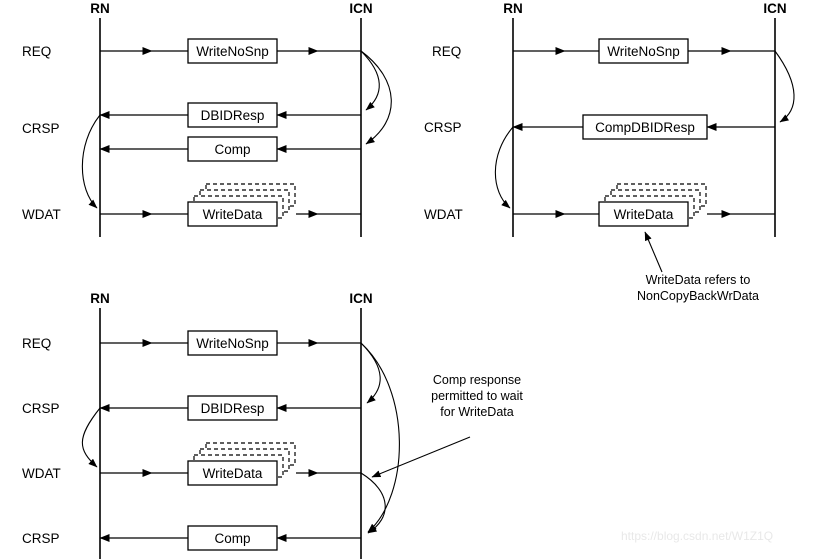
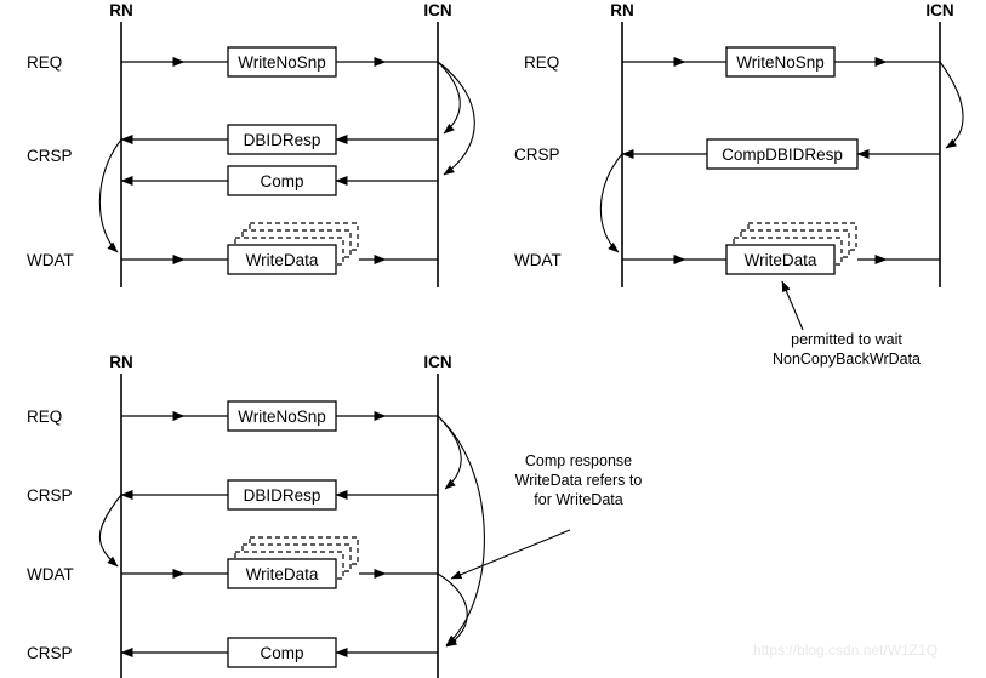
  RN
  ICN
  REQ
  WriteNoSnp
  CRSP
  DBIDResp
  Comp
  WDAT
  WriteData
  RN
  ICN
  REQ
  WriteNoSnp
  CRSP
  CompDBIDResp
  WDAT
  WriteData
- WriteData refers to
+ permitted to wait
  NonCopyBackWrData
  RN
  ICN
  REQ
  WriteNoSnp
  CRSP
  DBIDResp
  WDAT
  WriteData
  CRSP
  Comp
  Comp response
- permitted to wait
+ WriteData refers to
  for WriteData
